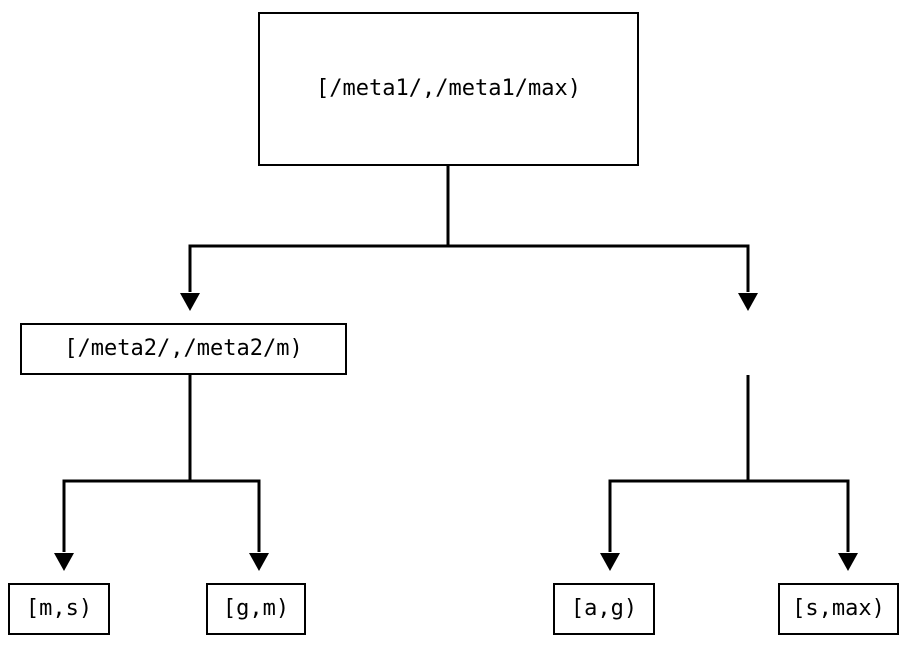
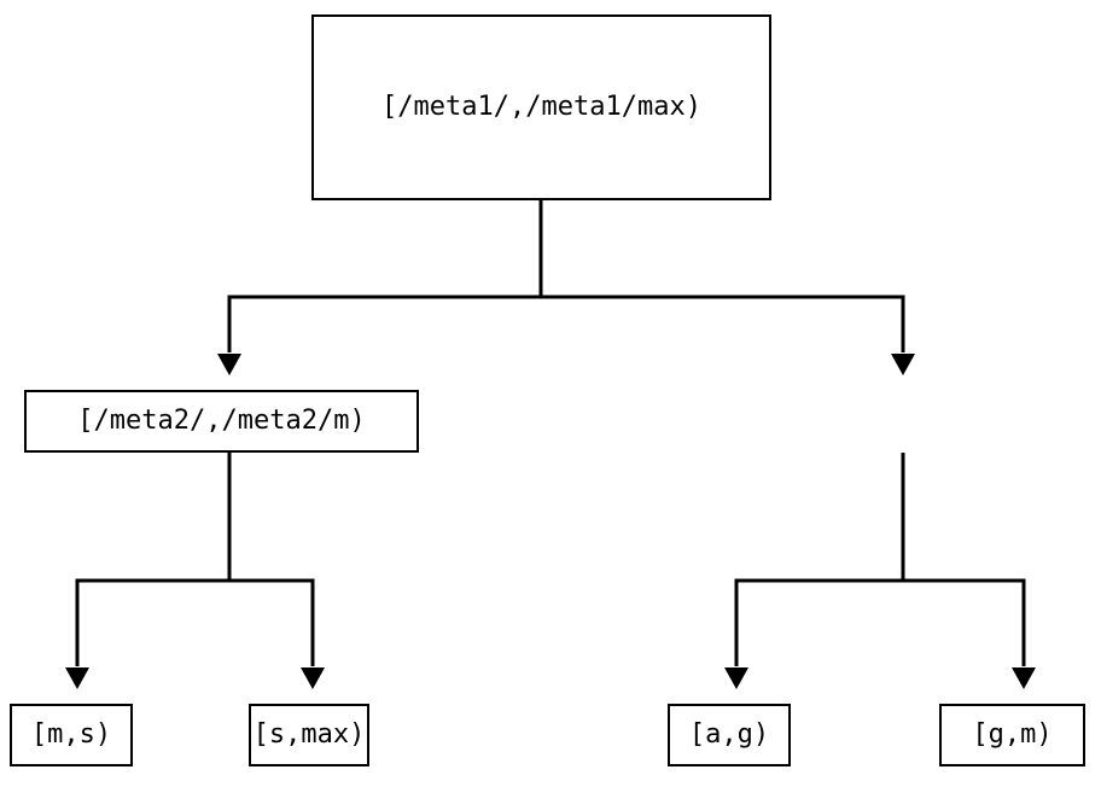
  [/meta1/,/meta1/max)
  [/meta2/,/meta2/m)
  [m,s)
- [g,m)
+ [s,max)
  [a,g)
- [s,max)
+ [g,m)
